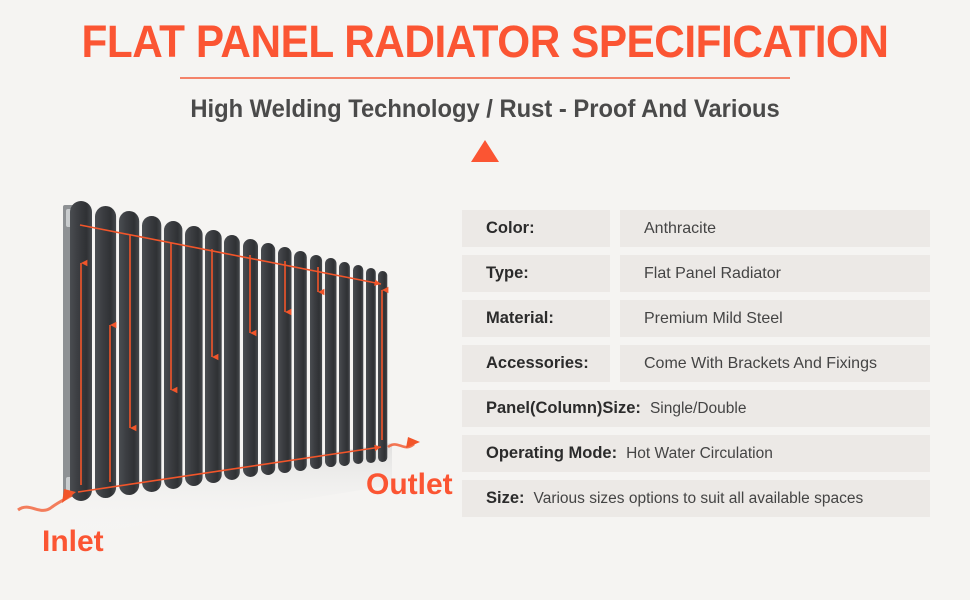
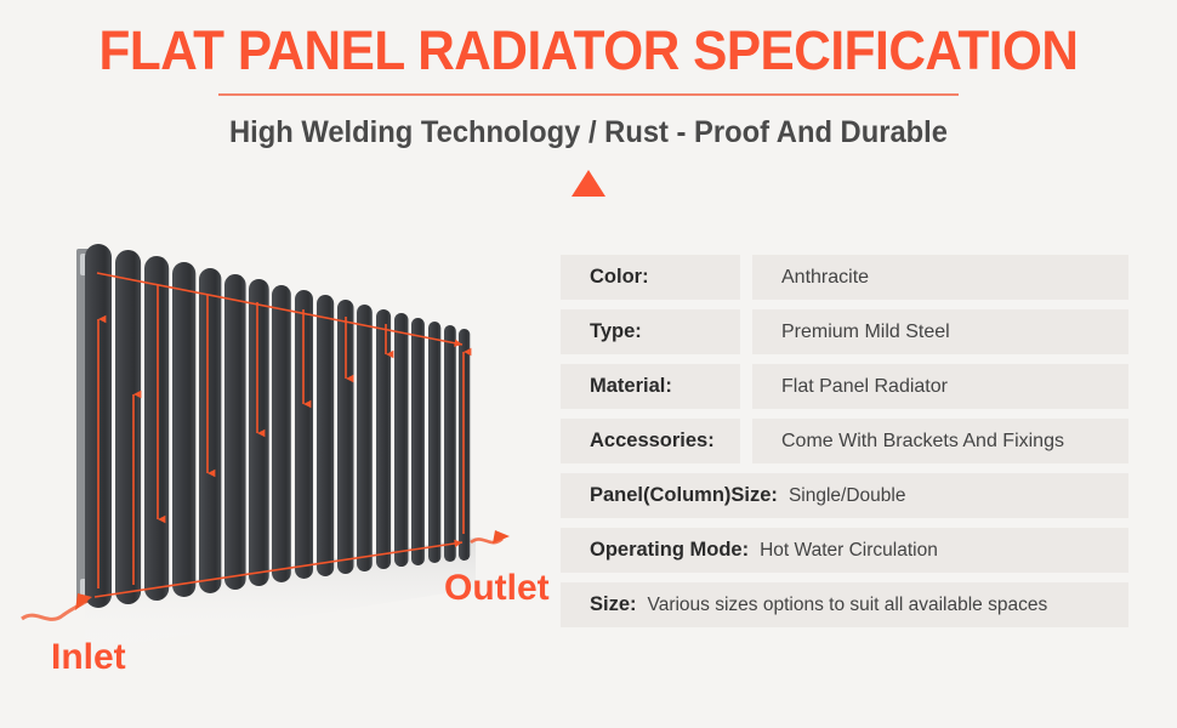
  FLAT PANEL RADIATOR SPECIFICATION
- High Welding Technology / Rust - Proof And Various
+ High Welding Technology / Rust - Proof And Durable
  Inlet
  Outlet
  Color:
  Anthracite
  Type:
- Flat Panel Radiator
+ Premium Mild Steel
  Material:
- Premium Mild Steel
+ Flat Panel Radiator
  Accessories:
  Come With Brackets And Fixings
  Panel(Column)Size:
  Single/Double
  Operating Mode:
  Hot Water Circulation
  Size:
  Various sizes options to suit all available spaces
